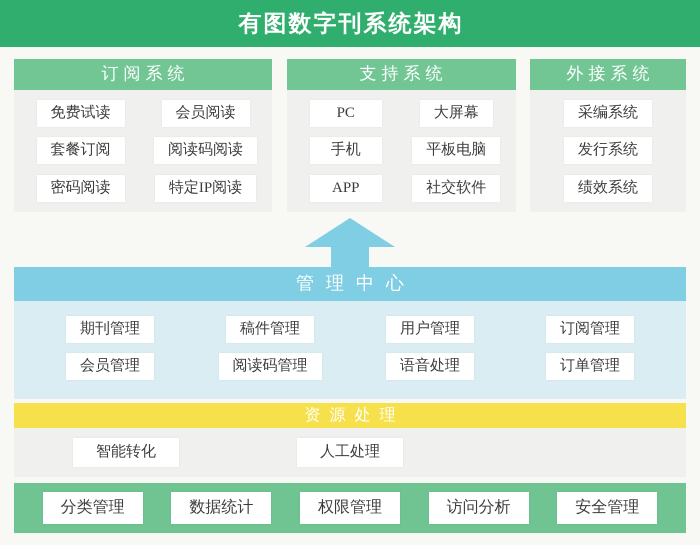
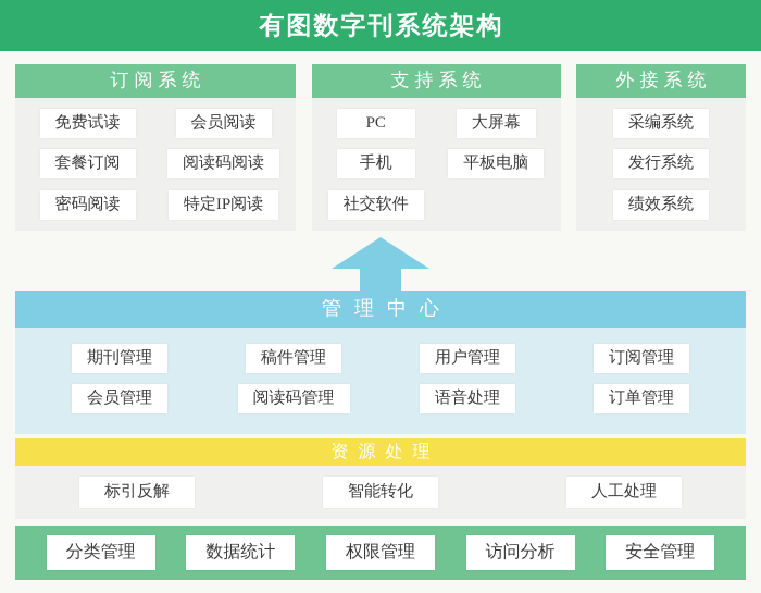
  有图数字刊系统架构
  订阅系统
  免费试读
  会员阅读
  套餐订阅
  阅读码阅读
  密码阅读
  特定IP阅读
  支持系统
  PC
  大屏幕
  手机
  平板电脑
- APP
  社交软件
  外接系统
  采编系统
  发行系统
  绩效系统
  管理中心
  期刊管理
  稿件管理
  用户管理
  订阅管理
  会员管理
  阅读码管理
  语音处理
  订单管理
  资源处理
+ 标引反解
  智能转化
  人工处理
  分类管理
  数据统计
  权限管理
  访问分析
  安全管理
